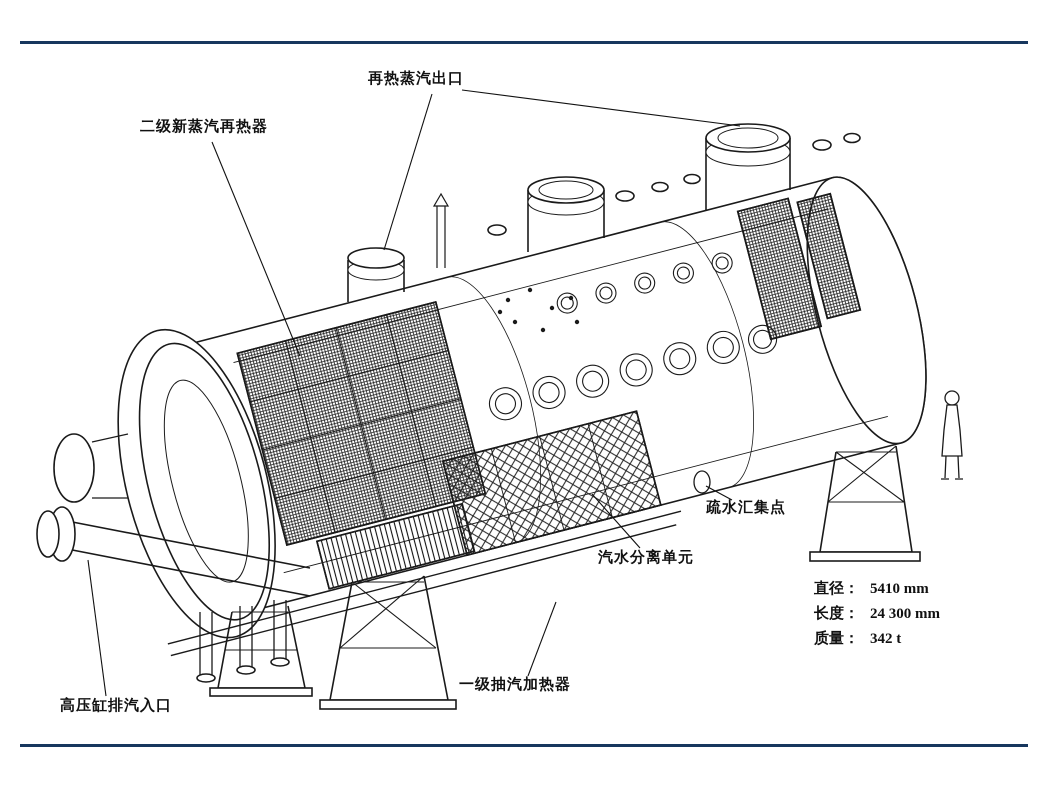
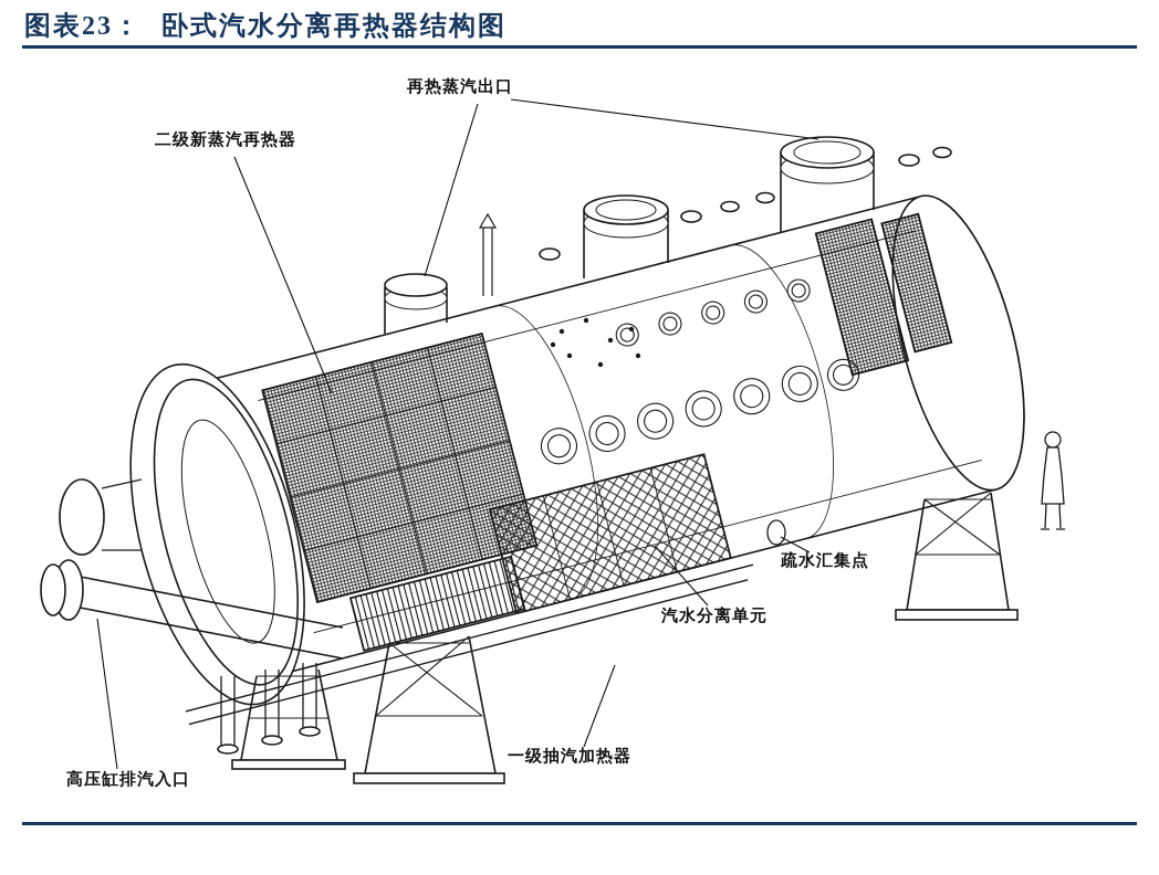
+ 图表23： 卧式汽水分离再热器结构图
  再热蒸汽出口
  二级新蒸汽再热器
  疏水汇集点
  汽水分离单元
  一级抽汽加热器
  高压缸排汽入口
- 直径：
- 5410 mm
- 长度：
- 24 300 mm
- 质量：
- 342 t
